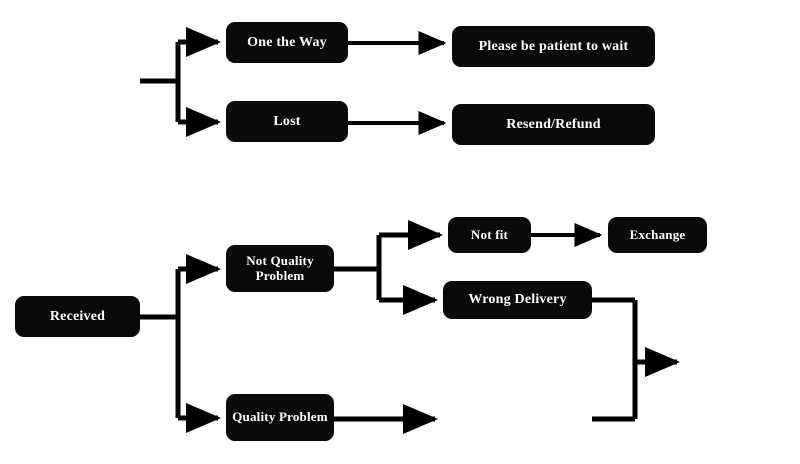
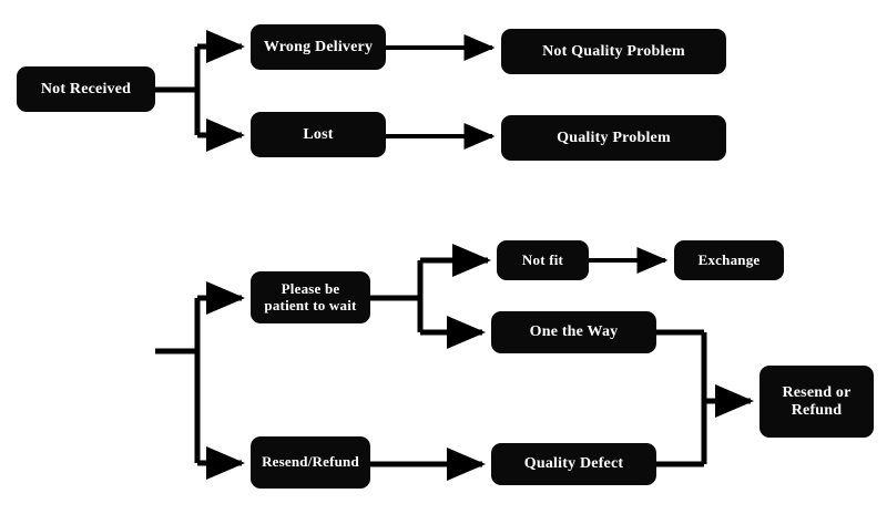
+ Not Received
- One the Way
+ Wrong Delivery
- Please be patient to wait
+ Not Quality Problem
  Lost
- Resend/Refund
+ Quality Problem
- Received
- Not Quality Problem
+ Please be patient to wait
- Quality Problem
+ Resend/Refund
  Not fit
  Exchange
- Wrong Delivery
+ One the Way
+ Quality Defect
+ Resend or Refund
